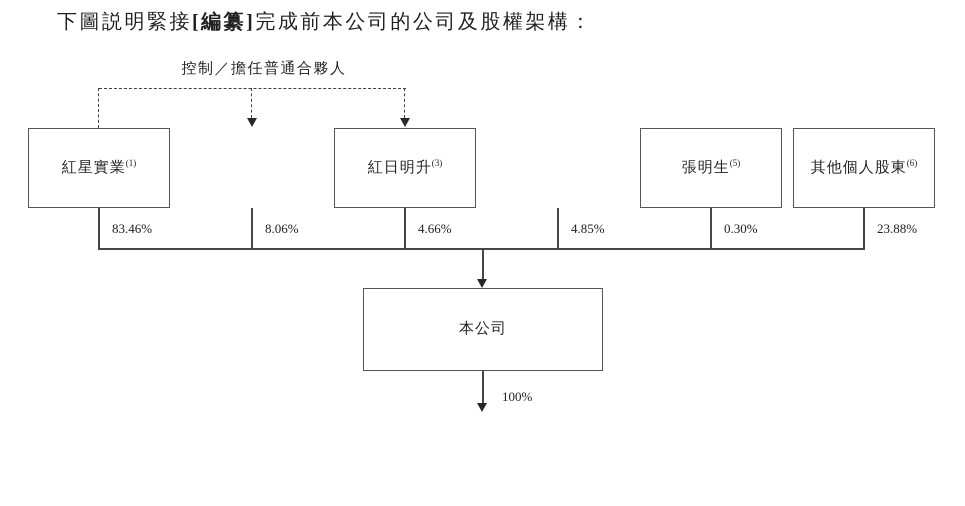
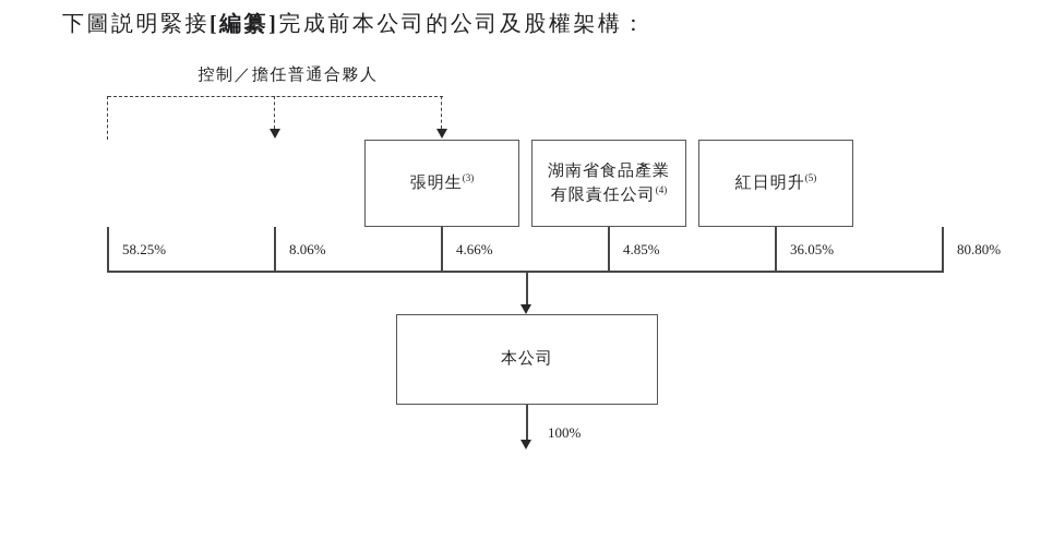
  下圖説明緊接[編纂]完成前本公司的公司及股權架構：
  控制／擔任普通合夥人
- 紅星實業(1)
- 紅日明升(3)
+ 張明生(3)
+ 湖南省食品產業
+ 有限責任公司(4)
- 張明生(5)
+ 紅日明升(5)
- 其他個人股東(6)
- 83.46%
+ 58.25%
  8.06%
  4.66%
  4.85%
- 0.30%
+ 36.05%
- 23.88%
+ 80.80%
  本公司
  100%
